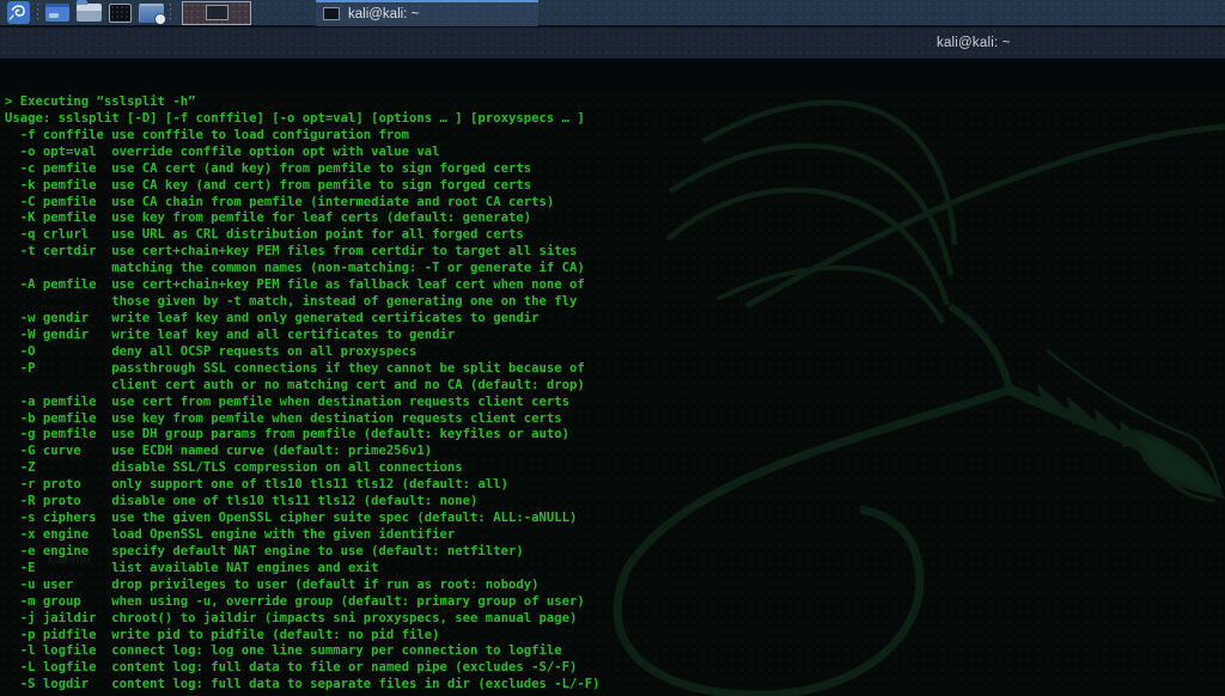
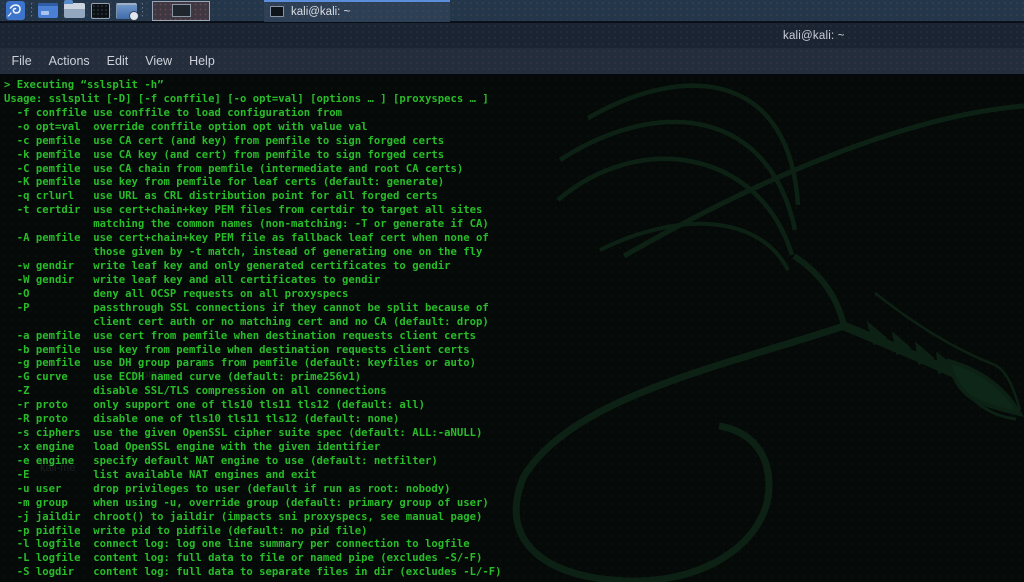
  kali@kali: ~
  kali@kali: ~
+ File
+ Actions
+ Edit
+ View
+ Help
  Home
  kali-me
  > Executing “sslsplit -h”
  Usage: sslsplit [-D] [-f conffile] [-o opt=val] [options … ] [proxyspecs … ]
  -f conffile use conffile to load configuration from
  -o opt=val override conffile option opt with value val
  -c pemfile use CA cert (and key) from pemfile to sign forged certs
  -k pemfile use CA key (and cert) from pemfile to sign forged certs
  -C pemfile use CA chain from pemfile (intermediate and root CA certs)
  -K pemfile use key from pemfile for leaf certs (default: generate)
  -q crlurl use URL as CRL distribution point for all forged certs
  -t certdir use cert+chain+key PEM files from certdir to target all sites
  matching the common names (non-matching: -T or generate if CA)
  -A pemfile use cert+chain+key PEM file as fallback leaf cert when none of
  those given by -t match, instead of generating one on the fly
  -w gendir write leaf key and only generated certificates to gendir
  -W gendir write leaf key and all certificates to gendir
  -O deny all OCSP requests on all proxyspecs
  -P passthrough SSL connections if they cannot be split because of
  client cert auth or no matching cert and no CA (default: drop)
  -a pemfile use cert from pemfile when destination requests client certs
  -b pemfile use key from pemfile when destination requests client certs
  -g pemfile use DH group params from pemfile (default: keyfiles or auto)
  -G curve use ECDH named curve (default: prime256v1)
  -Z disable SSL/TLS compression on all connections
  -r proto only support one of tls10 tls11 tls12 (default: all)
  -R proto disable one of tls10 tls11 tls12 (default: none)
  -s ciphers use the given OpenSSL cipher suite spec (default: ALL:-aNULL)
  -x engine load OpenSSL engine with the given identifier
  -e engine specify default NAT engine to use (default: netfilter)
  -E list available NAT engines and exit
  -u user drop privileges to user (default if run as root: nobody)
  -m group when using -u, override group (default: primary group of user)
  -j jaildir chroot() to jaildir (impacts sni proxyspecs, see manual page)
  -p pidfile write pid to pidfile (default: no pid file)
  -l logfile connect log: log one line summary per connection to logfile
  -L logfile content log: full data to file or named pipe (excludes -S/-F)
  -S logdir content log: full data to separate files in dir (excludes -L/-F)
